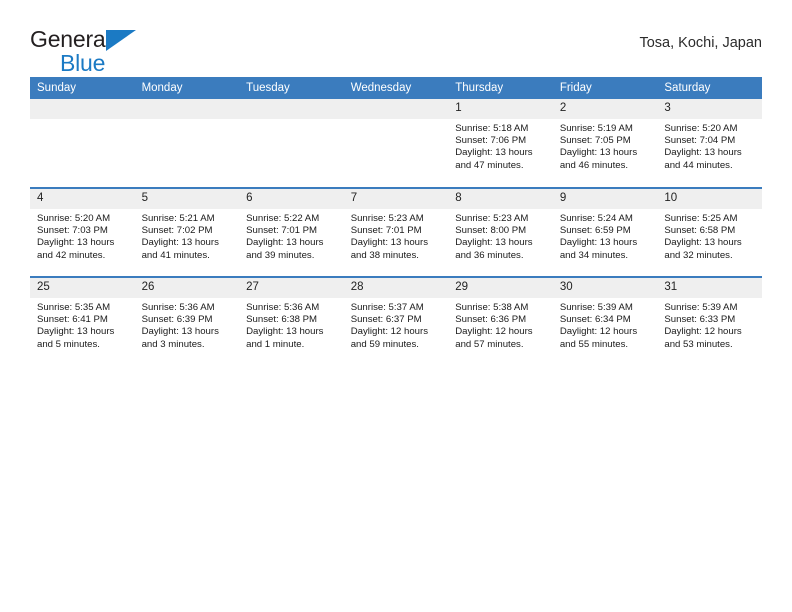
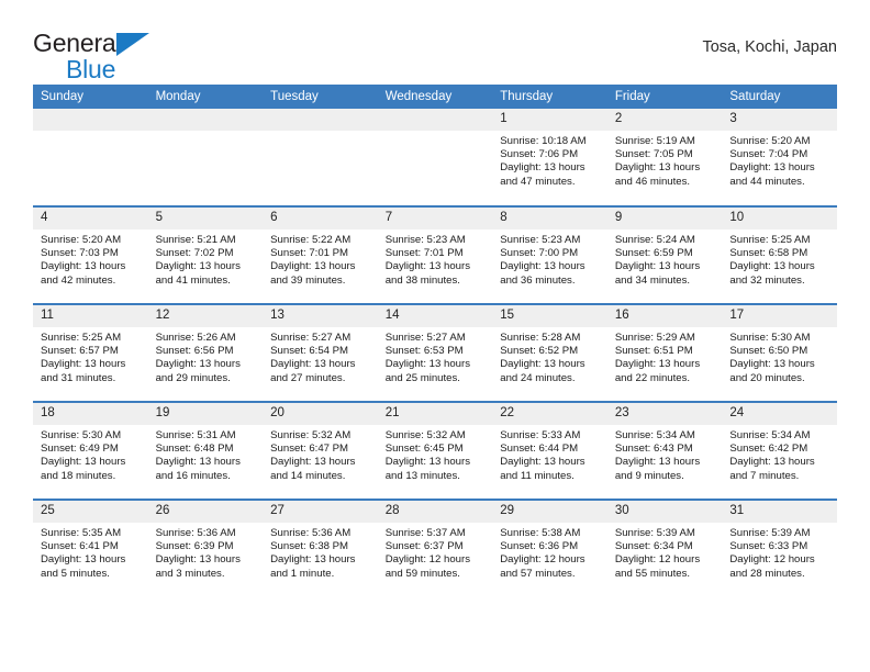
  General
  Blue
  Tosa, Kochi, Japan
  Sunday	Monday	Tuesday	Wednesday	Thursday	Friday	Saturday
- 				1 Sunrise: 5:18 AM Sunset: 7:06 PM Daylight: 13 hours and 47 minutes.	2 Sunrise: 5:19 AM Sunset: 7:05 PM Daylight: 13 hours and 46 minutes.	3 Sunrise: 5:20 AM Sunset: 7:04 PM Daylight: 13 hours and 44 minutes.
+ 				1 Sunrise: 10:18 AM Sunset: 7:06 PM Daylight: 13 hours and 47 minutes.	2 Sunrise: 5:19 AM Sunset: 7:05 PM Daylight: 13 hours and 46 minutes.	3 Sunrise: 5:20 AM Sunset: 7:04 PM Daylight: 13 hours and 44 minutes.
- 4 Sunrise: 5:20 AM Sunset: 7:03 PM Daylight: 13 hours and 42 minutes.	5 Sunrise: 5:21 AM Sunset: 7:02 PM Daylight: 13 hours and 41 minutes.	6 Sunrise: 5:22 AM Sunset: 7:01 PM Daylight: 13 hours and 39 minutes.	7 Sunrise: 5:23 AM Sunset: 7:01 PM Daylight: 13 hours and 38 minutes.	8 Sunrise: 5:23 AM Sunset: 8:00 PM Daylight: 13 hours and 36 minutes.	9 Sunrise: 5:24 AM Sunset: 6:59 PM Daylight: 13 hours and 34 minutes.	10 Sunrise: 5:25 AM Sunset: 6:58 PM Daylight: 13 hours and 32 minutes.
+ 4 Sunrise: 5:20 AM Sunset: 7:03 PM Daylight: 13 hours and 42 minutes.	5 Sunrise: 5:21 AM Sunset: 7:02 PM Daylight: 13 hours and 41 minutes.	6 Sunrise: 5:22 AM Sunset: 7:01 PM Daylight: 13 hours and 39 minutes.	7 Sunrise: 5:23 AM Sunset: 7:01 PM Daylight: 13 hours and 38 minutes.	8 Sunrise: 5:23 AM Sunset: 7:00 PM Daylight: 13 hours and 36 minutes.	9 Sunrise: 5:24 AM Sunset: 6:59 PM Daylight: 13 hours and 34 minutes.	10 Sunrise: 5:25 AM Sunset: 6:58 PM Daylight: 13 hours and 32 minutes.
+ 11 Sunrise: 5:25 AM Sunset: 6:57 PM Daylight: 13 hours and 31 minutes.	12 Sunrise: 5:26 AM Sunset: 6:56 PM Daylight: 13 hours and 29 minutes.	13 Sunrise: 5:27 AM Sunset: 6:54 PM Daylight: 13 hours and 27 minutes.	14 Sunrise: 5:27 AM Sunset: 6:53 PM Daylight: 13 hours and 25 minutes.	15 Sunrise: 5:28 AM Sunset: 6:52 PM Daylight: 13 hours and 24 minutes.	16 Sunrise: 5:29 AM Sunset: 6:51 PM Daylight: 13 hours and 22 minutes.	17 Sunrise: 5:30 AM Sunset: 6:50 PM Daylight: 13 hours and 20 minutes.
+ 18 Sunrise: 5:30 AM Sunset: 6:49 PM Daylight: 13 hours and 18 minutes.	19 Sunrise: 5:31 AM Sunset: 6:48 PM Daylight: 13 hours and 16 minutes.	20 Sunrise: 5:32 AM Sunset: 6:47 PM Daylight: 13 hours and 14 minutes.	21 Sunrise: 5:32 AM Sunset: 6:45 PM Daylight: 13 hours and 13 minutes.	22 Sunrise: 5:33 AM Sunset: 6:44 PM Daylight: 13 hours and 11 minutes.	23 Sunrise: 5:34 AM Sunset: 6:43 PM Daylight: 13 hours and 9 minutes.	24 Sunrise: 5:34 AM Sunset: 6:42 PM Daylight: 13 hours and 7 minutes.
- 25 Sunrise: 5:35 AM Sunset: 6:41 PM Daylight: 13 hours and 5 minutes.	26 Sunrise: 5:36 AM Sunset: 6:39 PM Daylight: 13 hours and 3 minutes.	27 Sunrise: 5:36 AM Sunset: 6:38 PM Daylight: 13 hours and 1 minute.	28 Sunrise: 5:37 AM Sunset: 6:37 PM Daylight: 12 hours and 59 minutes.	29 Sunrise: 5:38 AM Sunset: 6:36 PM Daylight: 12 hours and 57 minutes.	30 Sunrise: 5:39 AM Sunset: 6:34 PM Daylight: 12 hours and 55 minutes.	31 Sunrise: 5:39 AM Sunset: 6:33 PM Daylight: 12 hours and 53 minutes.
+ 25 Sunrise: 5:35 AM Sunset: 6:41 PM Daylight: 13 hours and 5 minutes.	26 Sunrise: 5:36 AM Sunset: 6:39 PM Daylight: 13 hours and 3 minutes.	27 Sunrise: 5:36 AM Sunset: 6:38 PM Daylight: 13 hours and 1 minute.	28 Sunrise: 5:37 AM Sunset: 6:37 PM Daylight: 12 hours and 59 minutes.	29 Sunrise: 5:38 AM Sunset: 6:36 PM Daylight: 12 hours and 57 minutes.	30 Sunrise: 5:39 AM Sunset: 6:34 PM Daylight: 12 hours and 55 minutes.	31 Sunrise: 5:39 AM Sunset: 6:33 PM Daylight: 12 hours and 28 minutes.
